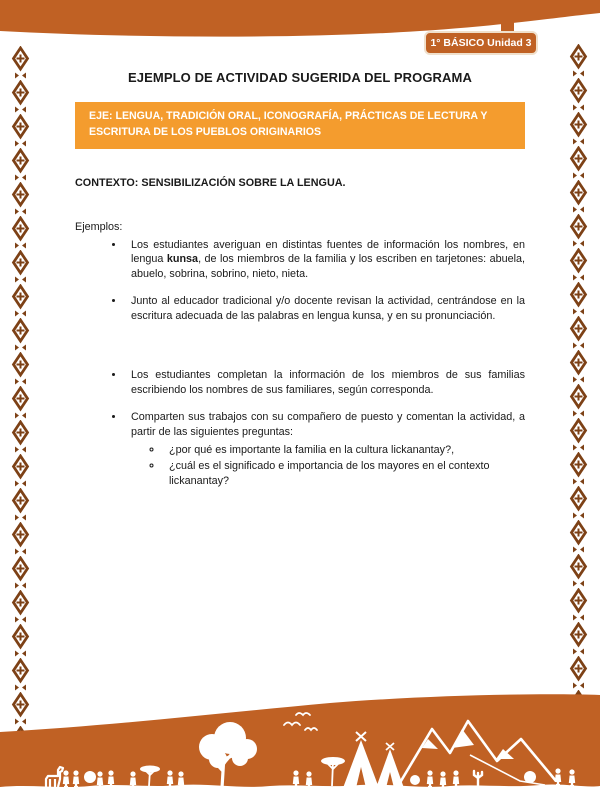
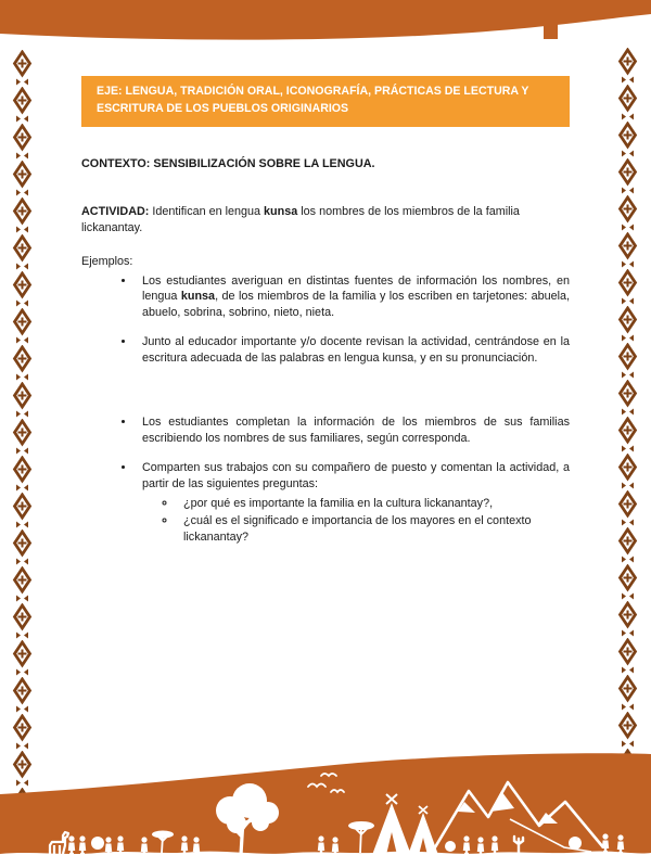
- 1° BÁSICO Unidad 3
- EJEMPLO DE ACTIVIDAD SUGERIDA DEL PROGRAMA
  EJE: LENGUA, TRADICIÓN ORAL, ICONOGRAFÍA, PRÁCTICAS DE LECTURA Y ESCRITURA DE LOS PUEBLOS ORIGINARIOS
  CONTEXTO: SENSIBILIZACIÓN SOBRE LA LENGUA.
+ ACTIVIDAD: Identifican en lengua kunsa los nombres de los miembros de la familia lickanantay.
  Ejemplos:
  Los estudiantes averiguan en distintas fuentes de información los nombres, en lengua kunsa, de los miembros de la familia y los escriben en tarjetones: abuela, abuelo, sobrina, sobrino, nieto, nieta.
- Junto al educador tradicional y/o docente revisan la actividad, centrándose en la escritura adecuada de las palabras en lengua kunsa, y en su pronunciación.
+ Junto al educador importante y/o docente revisan la actividad, centrándose en la escritura adecuada de las palabras en lengua kunsa, y en su pronunciación.
  Los estudiantes completan la información de los miembros de sus familias escribiendo los nombres de sus familiares, según corresponda.
  Comparten sus trabajos con su compañero de puesto y comentan la actividad, a partir de las siguientes preguntas:
  ¿por qué es importante la familia en la cultura lickanantay?,
  ¿cuál es el significado e importancia de los mayores en el contexto lickanantay?
